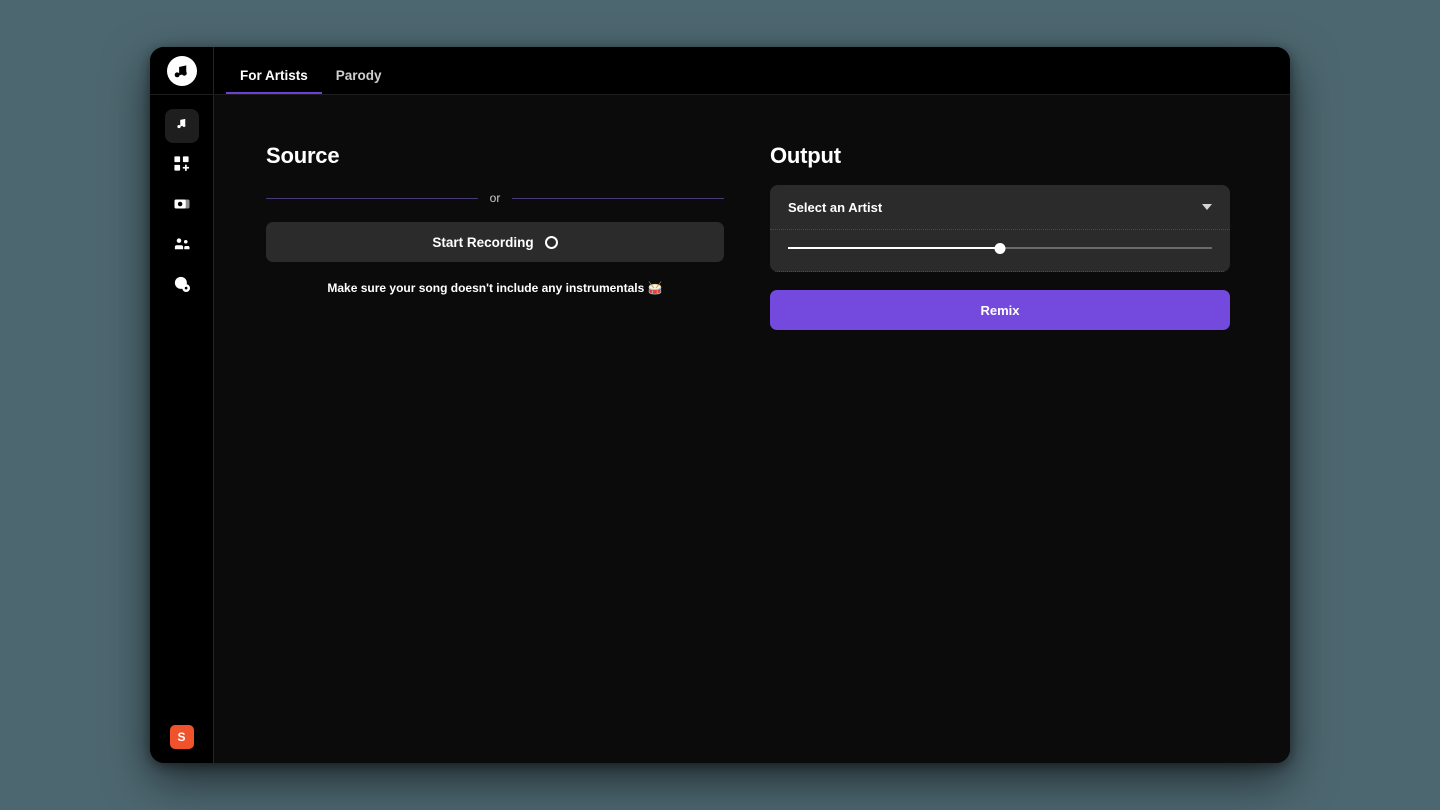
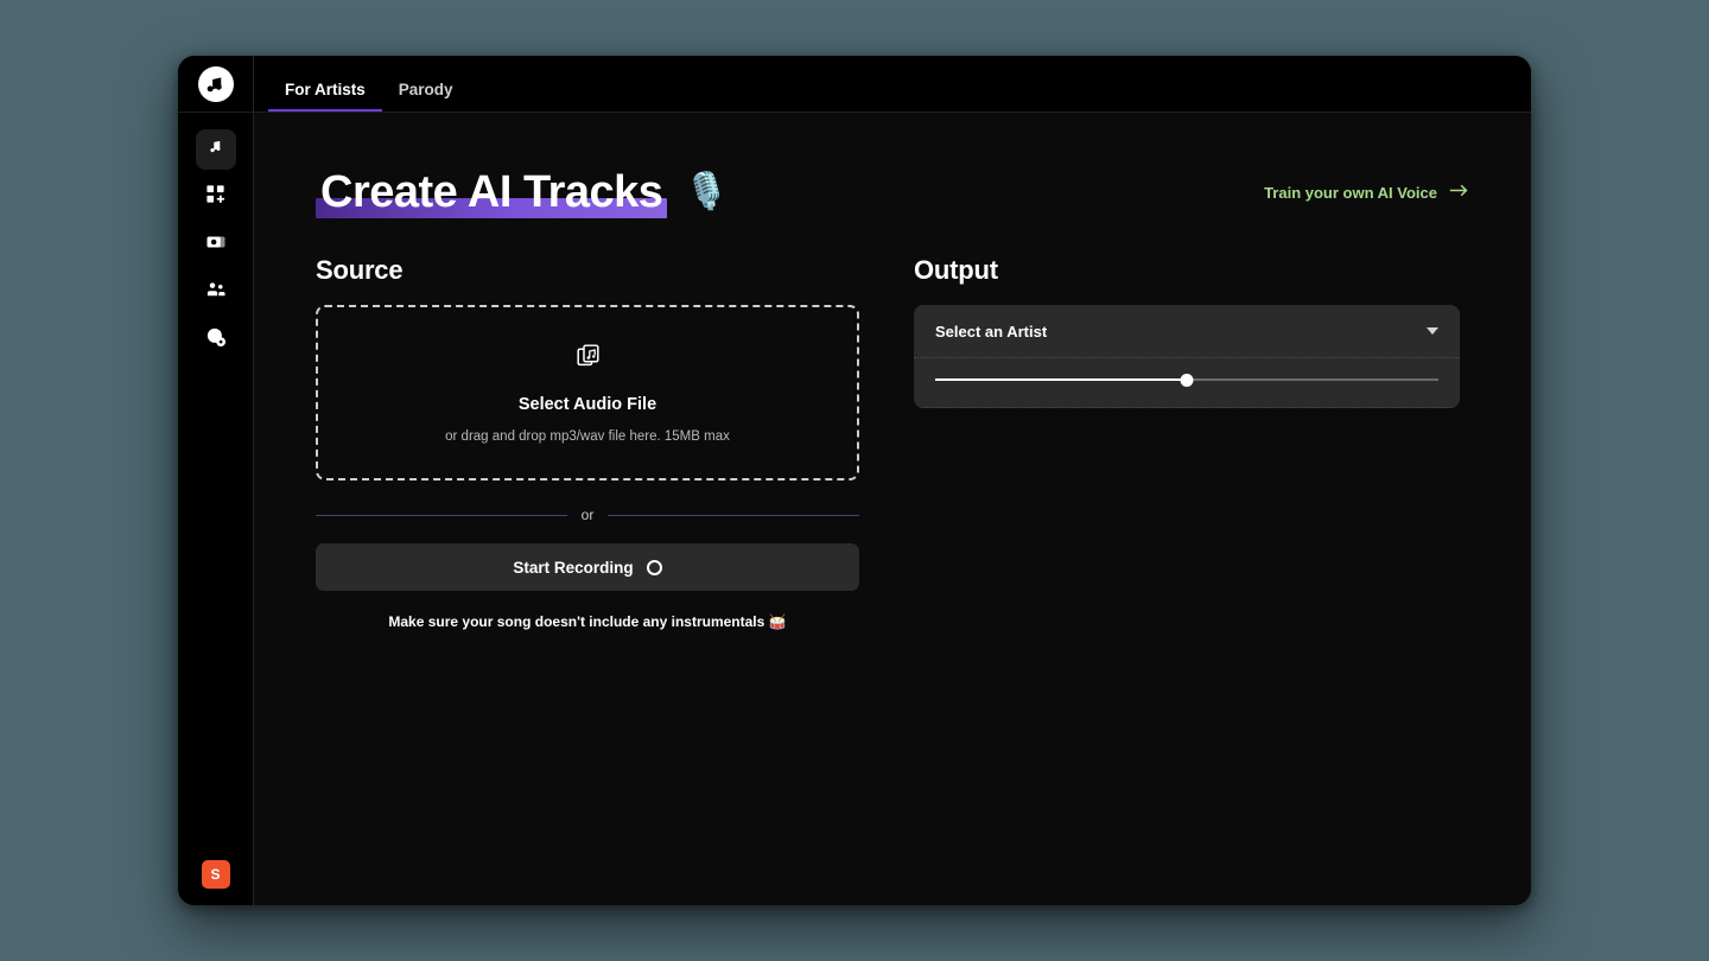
  For Artists
  Parody
  S
+ Create AI Tracks
+ 🎙️
+ Train your own AI Voice
  Source
+ Select Audio File
+ or drag and drop mp3/wav file here. 15MB max
  or
  Start Recording
  Make sure your song doesn't include any instrumentals 🥁
  Output
  Select an Artist
- Remix
